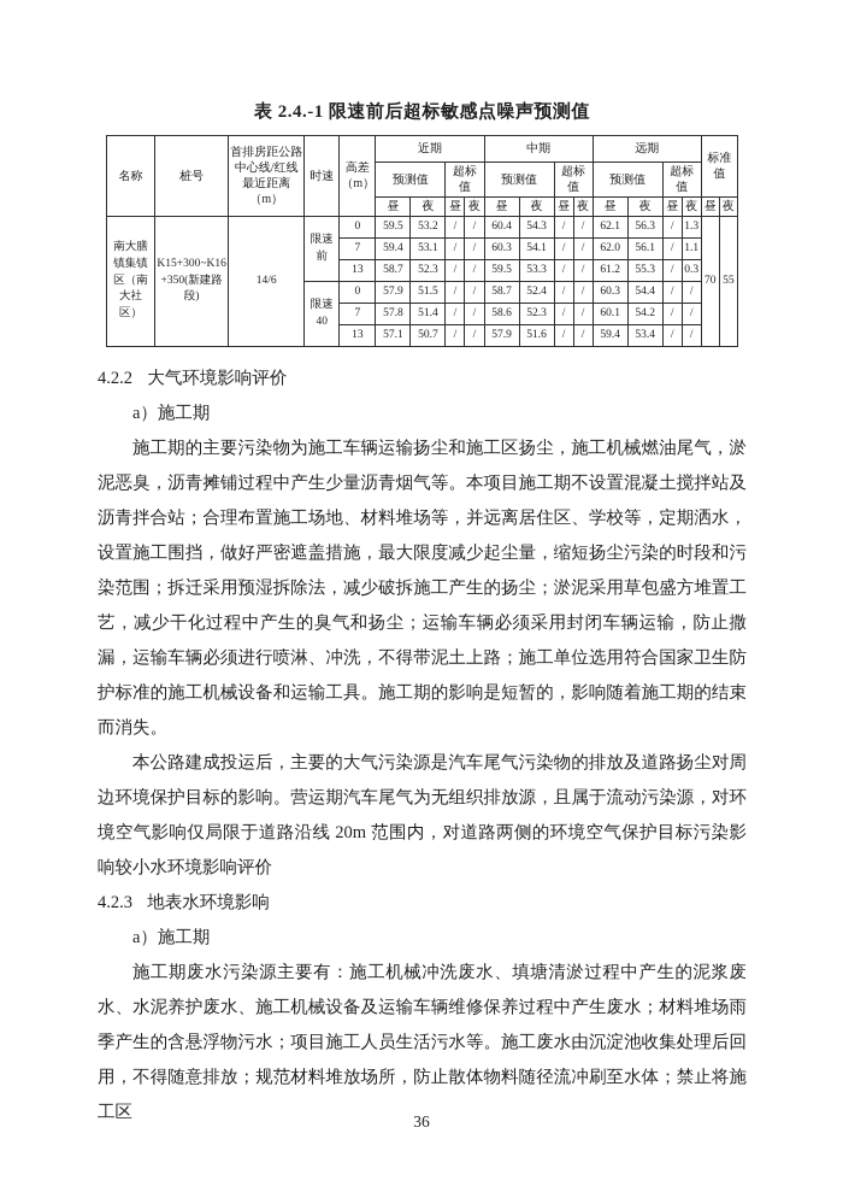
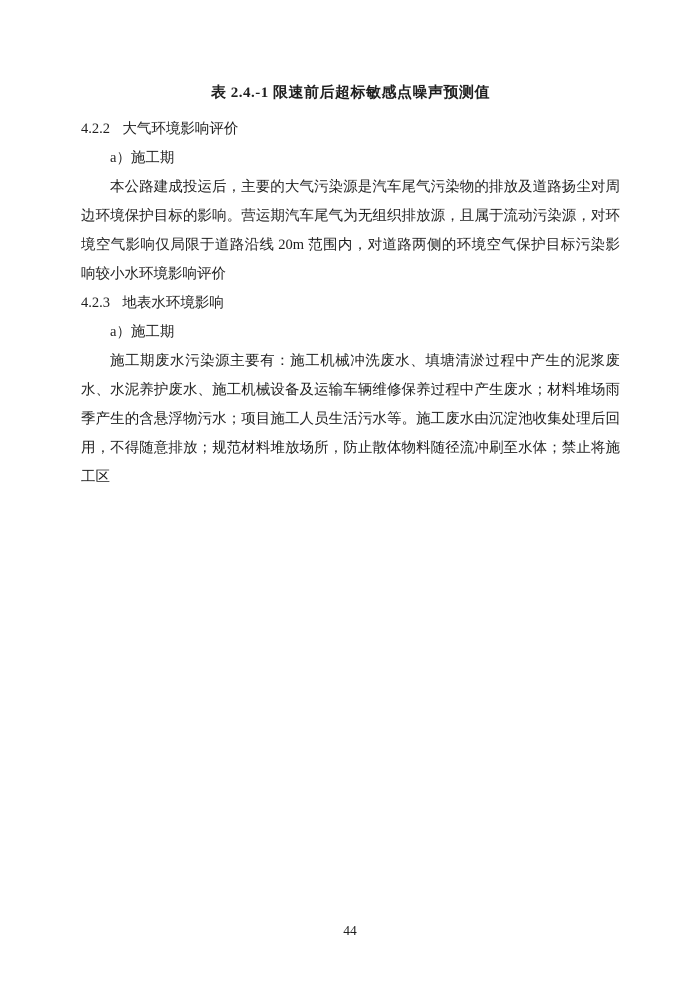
  表 2.4.-1 限速前后超标敏感点噪声预测值
- 名称	桩号	首排房距公路中心线/红线最近距离（m）	时速	高差（m）	近期	中期	远期	标准值
- 预测值	超标值	预测值	超标值	预测值	超标值
- 昼	夜	昼	夜	昼	夜	昼	夜	昼	夜	昼	夜	昼	夜
- 南大膳镇集镇区（南大社区）	K15+300~K16+350(新建路段)	14/6	限速前	0	59.5	53.2	/	/	60.4	54.3	/	/	62.1	56.3	/	1.3	70	55
- 7	59.4	53.1	/	/	60.3	54.1	/	/	62.0	56.1	/	1.1
- 13	58.7	52.3	/	/	59.5	53.3	/	/	61.2	55.3	/	0.3
- 限速40	0	57.9	51.5	/	/	58.7	52.4	/	/	60.3	54.4	/	/
- 7	57.8	51.4	/	/	58.6	52.3	/	/	60.1	54.2	/	/
- 13	57.1	50.7	/	/	57.9	51.6	/	/	59.4	53.4	/	/
  4.2.2 大气环境影响评价
  a）施工期
- 施工期的主要污染物为施工车辆运输扬尘和施工区扬尘，施工机械燃油尾气，淤泥恶臭，沥青摊铺过程中产生少量沥青烟气等。本项目施工期不设置混凝土搅拌站及沥青拌合站；合理布置施工场地、材料堆场等，并远离居住区、学校等，定期洒水，设置施工围挡，做好严密遮盖措施，最大限度减少起尘量，缩短扬尘污染的时段和污染范围；拆迁采用预湿拆除法，减少破拆施工产生的扬尘；淤泥采用草包盛方堆置工艺，减少干化过程中产生的臭气和扬尘；运输车辆必须采用封闭车辆运输，防止撒漏，运输车辆必须进行喷淋、冲洗，不得带泥土上路；施工单位选用符合国家卫生防护标准的施工机械设备和运输工具。施工期的影响是短暂的，影响随着施工期的结束而消失。
  本公路建成投运后，主要的大气污染源是汽车尾气污染物的排放及道路扬尘对周边环境保护目标的影响。营运期汽车尾气为无组织排放源，且属于流动污染源，对环境空气影响仅局限于道路沿线 20m 范围内，对道路两侧的环境空气保护目标污染影响较小水环境影响评价
  4.2.3 地表水环境影响
  a）施工期
  施工期废水污染源主要有：施工机械冲洗废水、填塘清淤过程中产生的泥浆废水、水泥养护废水、施工机械设备及运输车辆维修保养过程中产生废水；材料堆场雨季产生的含悬浮物污水；项目施工人员生活污水等。施工废水由沉淀池收集处理后回用，不得随意排放；规范材料堆放场所，防止散体物料随径流冲刷至水体；禁止将施工区
- 36
+ 44
